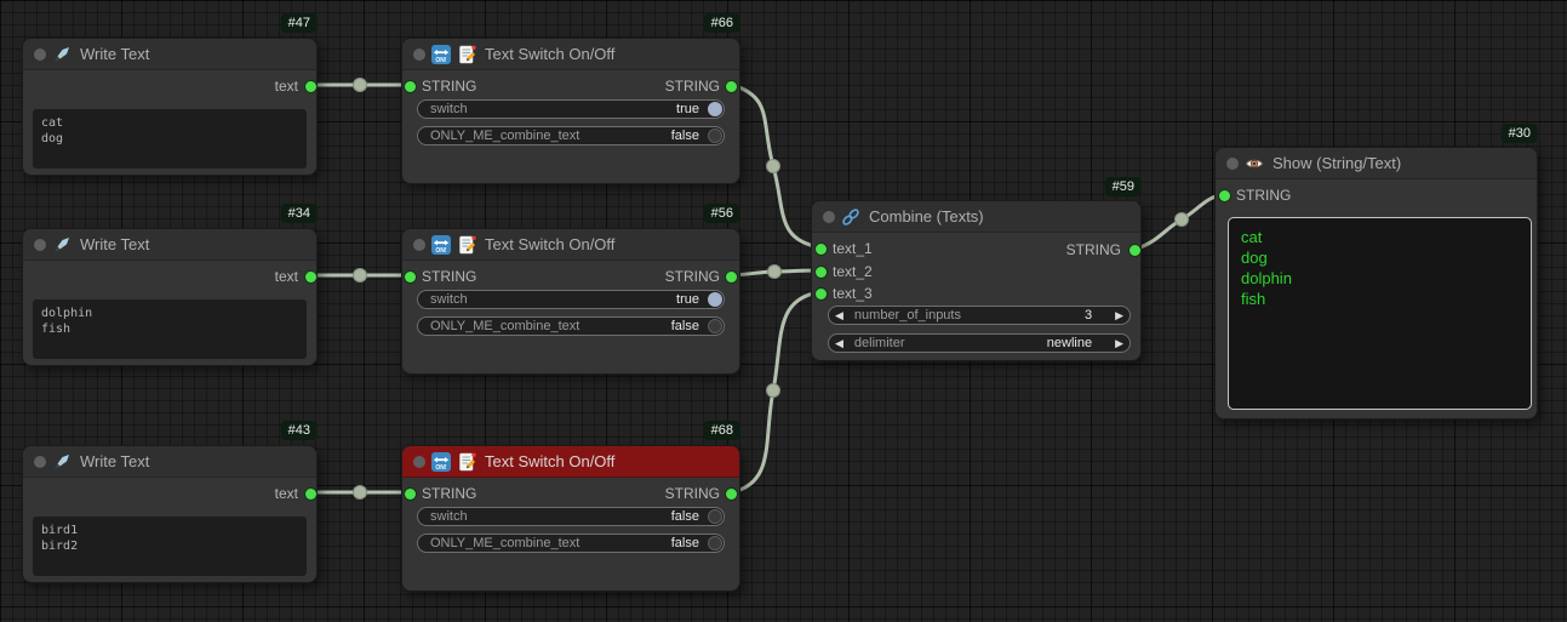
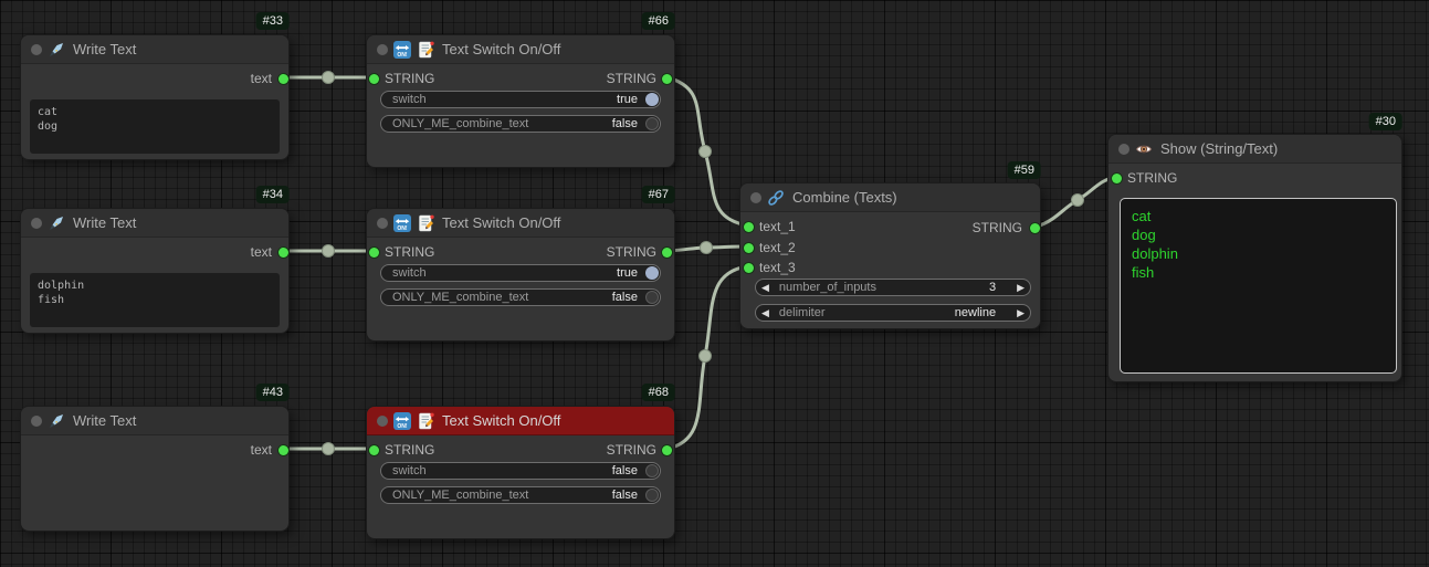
- #47
+ #33
  #66
  #34
- #56
+ #67
  #43
  #68
  #59
  #30
  Write Text
  text
  cat
  dog
  Write Text
  text
  dolphin
  fish
  Write Text
  text
- bird1
- bird2
  Text Switch On/Off
  STRING
  STRING
  switch
  true
  ONLY_ME_combine_text
  false
  Text Switch On/Off
  STRING
  STRING
  switch
  true
  ONLY_ME_combine_text
  false
  Text Switch On/Off
  STRING
  STRING
  switch
  false
  ONLY_ME_combine_text
  false
  Combine (Texts)
  text_1
  text_2
  text_3
  STRING
  ◀
  number_of_inputs
  3
  ▶
  ◀
  delimiter
  newline
  ▶
  Show (String/Text)
  STRING
  cat
  dog
  dolphin
  fish
